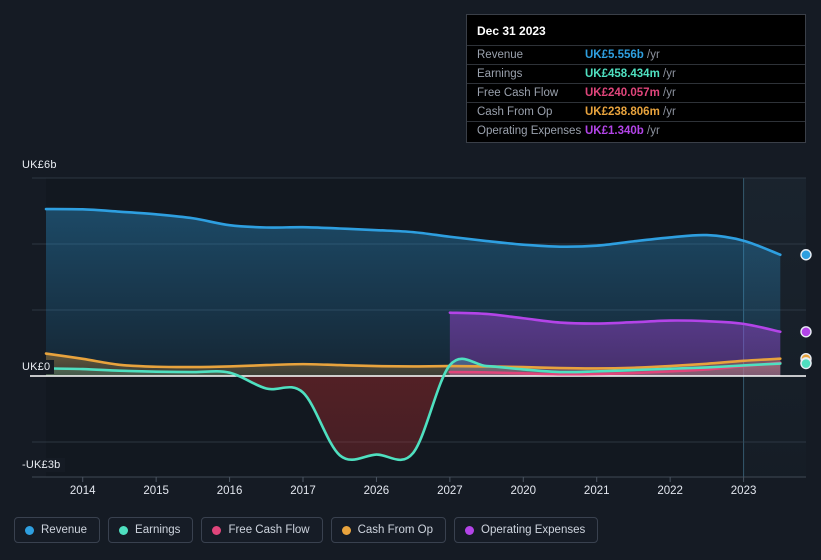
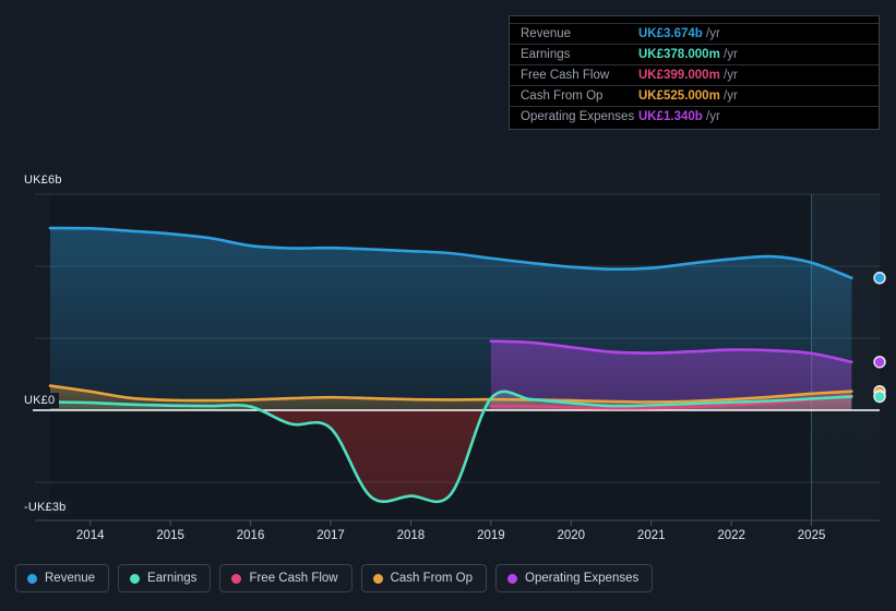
  UK£6b
  UK£0
  -UK£3b
  2014
  2015
  2016
  2017
- 2026
+ 2018
- 2027
+ 2019
  2020
  2021
  2022
- 2023
+ 2025
- Dec 31 2023
  Revenue
- UK£5.556b /yr
+ UK£3.674b /yr
  Earnings
- UK£458.434m /yr
+ UK£378.000m /yr
  Free Cash Flow
- UK£240.057m /yr
+ UK£399.000m /yr
  Cash From Op
- UK£238.806m /yr
+ UK£525.000m /yr
  Operating Expenses
  UK£1.340b /yr
  Revenue
  Earnings
  Free Cash Flow
  Cash From Op
  Operating Expenses
